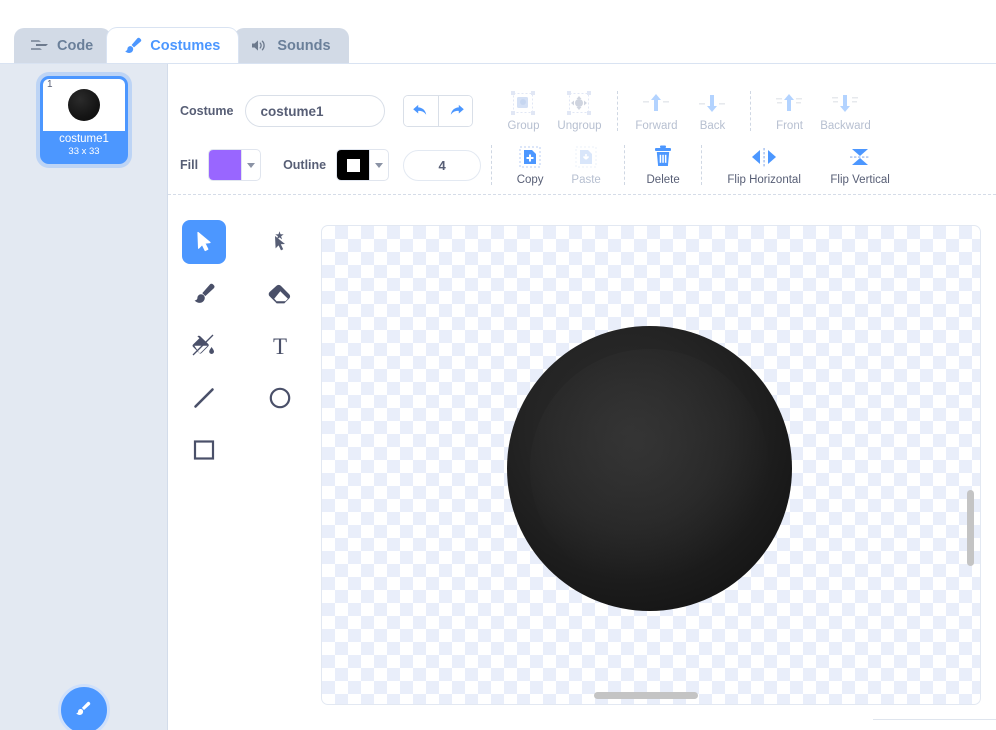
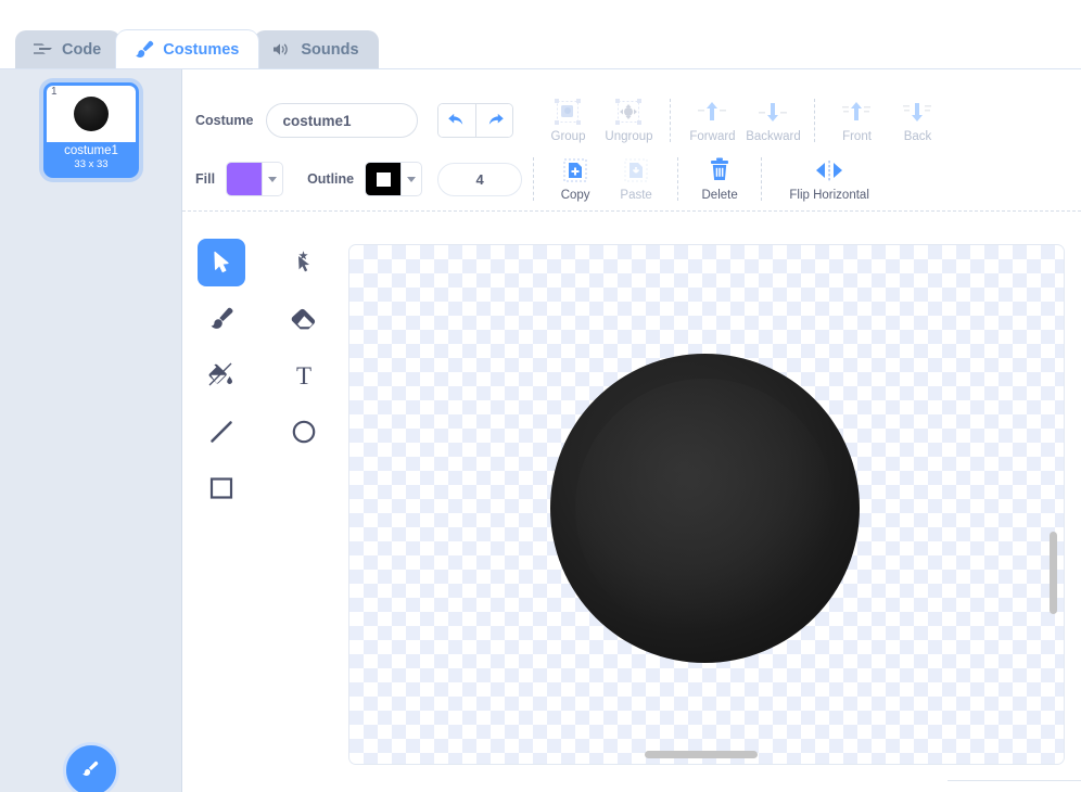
  Code
  Costumes
  Sounds
  1
  costume1
  33 x 33
  Costume
  costume1
  Group
  Ungroup
  Forward
- Back
+ Backward
  Front
- Backward
+ Back
  Fill
  Outline
  4
  Copy
  Paste
  Delete
  Flip Horizontal
- Flip Vertical
  T
